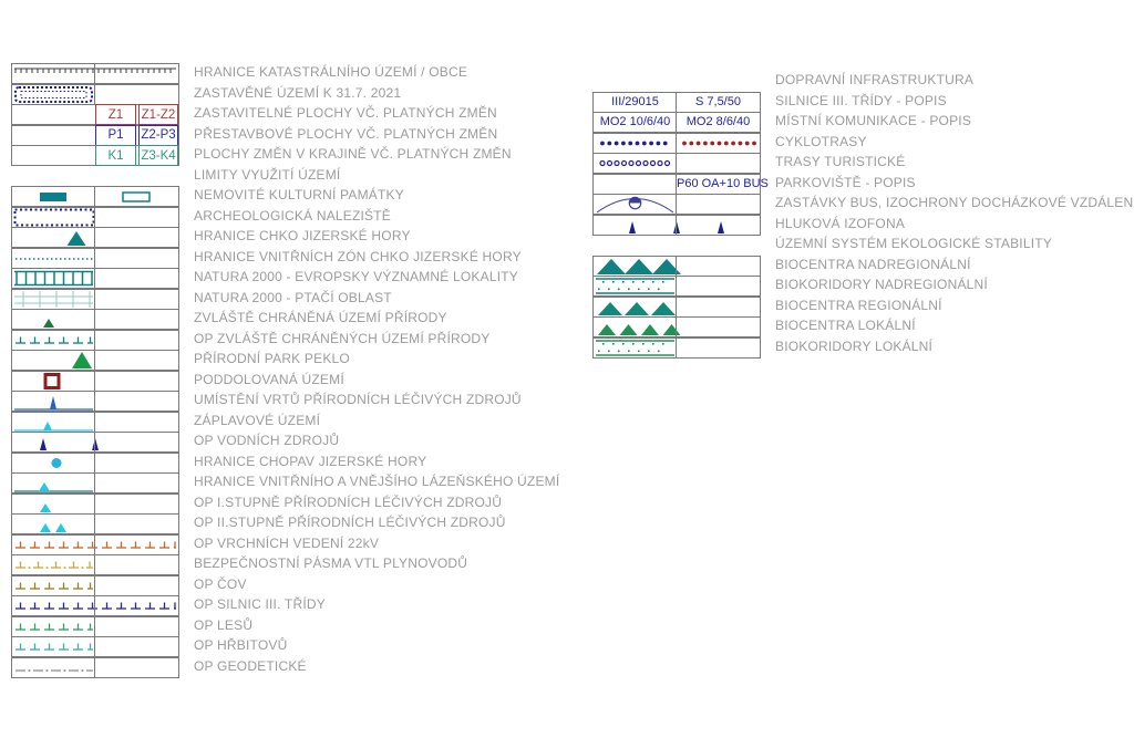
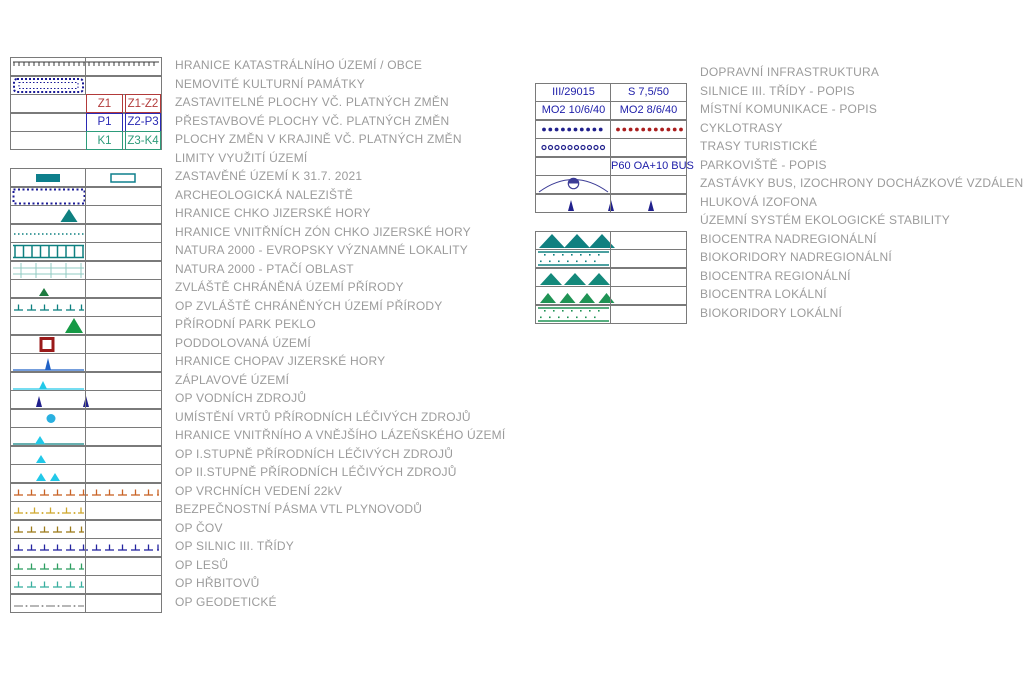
  HRANICE KATASTRÁLNÍHO ÚZEMÍ / OBCE
- ZASTAVĚNÉ ÚZEMÍ K 31.7. 2021
+ NEMOVITÉ KULTURNÍ PAMÁTKY
  Z1
  Z1-Z2
  ZASTAVITELNÉ PLOCHY VČ. PLATNÝCH ZMĚN
  P1
  Z2-P3
  PŘESTAVBOVÉ PLOCHY VČ. PLATNÝCH ZMĚN
  K1
  Z3-K4
  PLOCHY ZMĚN V KRAJINĚ VČ. PLATNÝCH ZMĚN
  LIMITY VYUŽITÍ ÚZEMÍ
- NEMOVITÉ KULTURNÍ PAMÁTKY
+ ZASTAVĚNÉ ÚZEMÍ K 31.7. 2021
  ARCHEOLOGICKÁ NALEZIŠTĚ
  HRANICE CHKO JIZERSKÉ HORY
  HRANICE VNITŘNÍCH ZÓN CHKO JIZERSKÉ HORY
  NATURA 2000 - EVROPSKY VÝZNAMNÉ LOKALITY
  NATURA 2000 - PTAČÍ OBLAST
  ZVLÁŠTĚ CHRÁNĚNÁ ÚZEMÍ PŘÍRODY
  OP ZVLÁŠTĚ CHRÁNĚNÝCH ÚZEMÍ PŘÍRODY
  PŘÍRODNÍ PARK PEKLO
  PODDOLOVANÁ ÚZEMÍ
- UMÍSTĚNÍ VRTŮ PŘÍRODNÍCH LÉČIVÝCH ZDROJŮ
+ HRANICE CHOPAV JIZERSKÉ HORY
  ZÁPLAVOVÉ ÚZEMÍ
  OP VODNÍCH ZDROJŮ
- HRANICE CHOPAV JIZERSKÉ HORY
+ UMÍSTĚNÍ VRTŮ PŘÍRODNÍCH LÉČIVÝCH ZDROJŮ
  HRANICE VNITŘNÍHO A VNĚJŠÍHO LÁZEŇSKÉHO ÚZEMÍ
  OP I.STUPNĚ PŘÍRODNÍCH LÉČIVÝCH ZDROJŮ
  OP II.STUPNĚ PŘÍRODNÍCH LÉČIVÝCH ZDROJŮ
  OP VRCHNÍCH VEDENÍ 22kV
  BEZPEČNOSTNÍ PÁSMA VTL PLYNOVODŮ
  OP ČOV
  OP SILNIC III. TŘÍDY
  OP LESŮ
  OP HŘBITOVŮ
  OP GEODETICKÉ
  DOPRAVNÍ INFRASTRUKTURA
  III/29015
  S 7,5/50
  SILNICE III. TŘÍDY - POPIS
  MO2 10/6/40
  MO2 8/6/40
  MÍSTNÍ KOMUNIKACE - POPIS
  CYKLOTRASY
  TRASY TURISTICKÉ
  P60 OA+10 BUS
  PARKOVIŠTĚ - POPIS
  ZASTÁVKY BUS, IZOCHRONY DOCHÁZKOVÉ VZDÁLEN
  HLUKOVÁ IZOFONA
  ÚZEMNÍ SYSTÉM EKOLOGICKÉ STABILITY
  BIOCENTRA NADREGIONÁLNÍ
  BIOKORIDORY NADREGIONÁLNÍ
  BIOCENTRA REGIONÁLNÍ
  BIOCENTRA LOKÁLNÍ
  BIOKORIDORY LOKÁLNÍ
